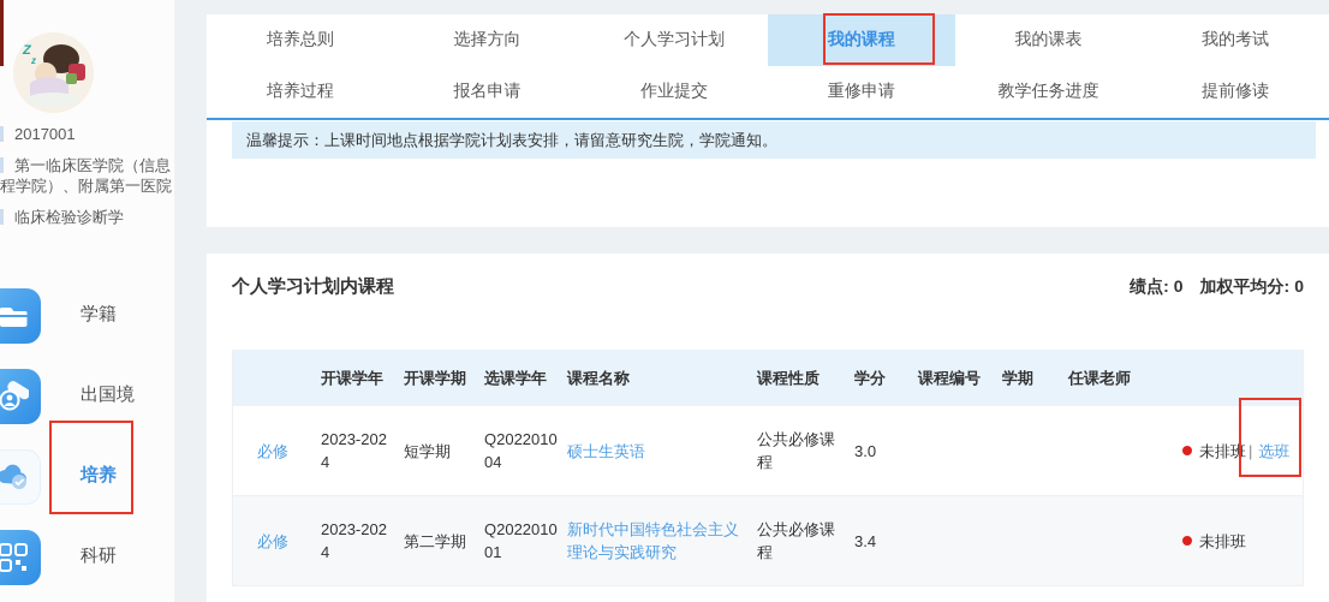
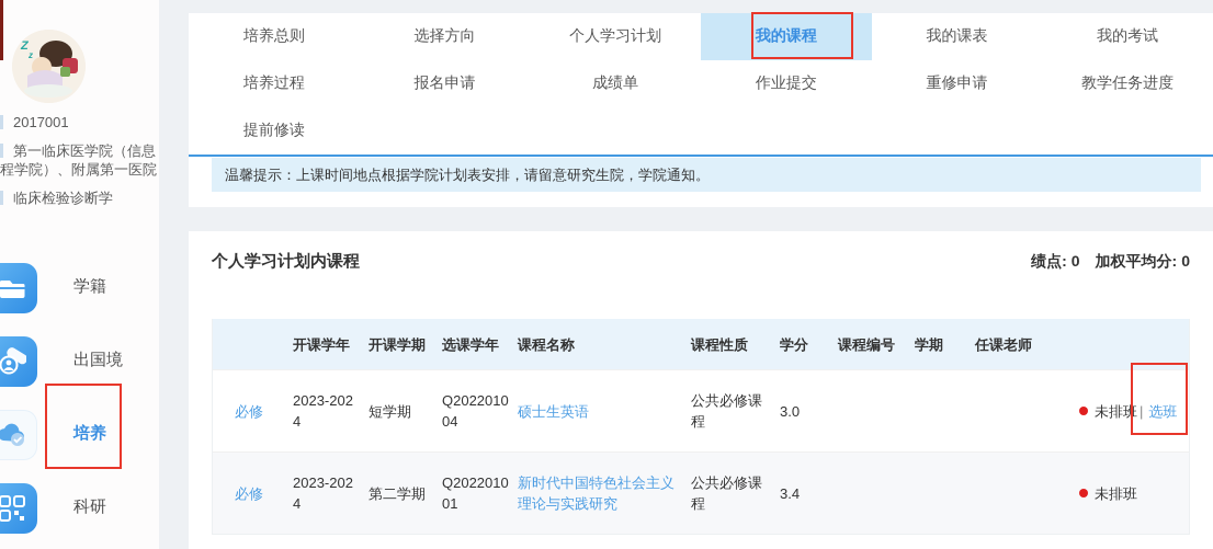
  Z
  z
  2017001
  第一临床医学院（信息
  程学院）、附属第一医院
  临床检验诊断学
  学籍
  出国境
  培养
  科研
  培养总则
  选择方向
  个人学习计划
  我的课程
  我的课表
  我的考试
  培养过程
  报名申请
+ 成绩单
  作业提交
  重修申请
  教学任务进度
  提前修读
  温馨提示：上课时间地点根据学院计划表安排，请留意研究生院，学院通知。
  个人学习计划内课程
  绩点: 0
  加权平均分: 0
  开课学年
  开课学期
  选课学年
  课程名称
  课程性质
  学分
  课程编号
  学期
  任课老师
  必修
  2023-2024
  短学期
  Q202201004
  硕士生英语
  公共必修课程
  3.0
  未排班
  |
  选班
  必修
  2023-2024
  第二学期
  Q202201001
  新时代中国特色社会主义理论与实践研究
  公共必修课程
  3.4
  未排班
